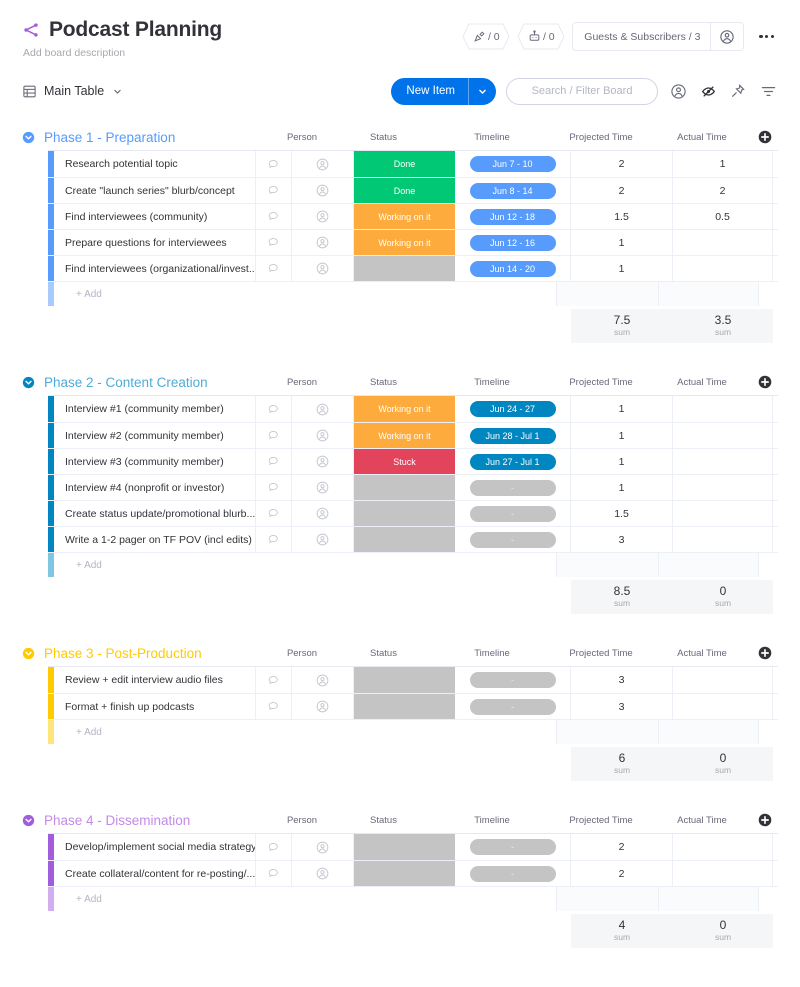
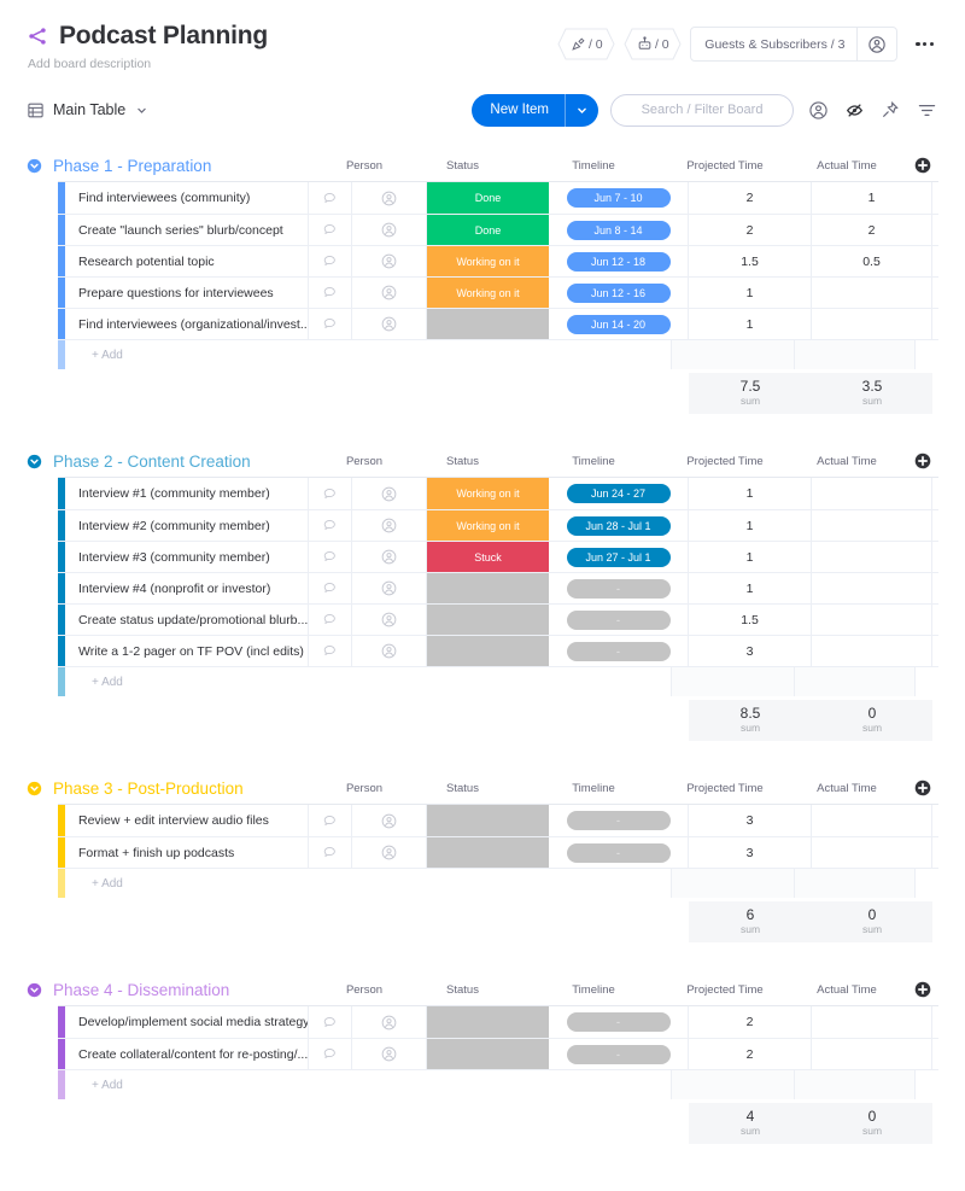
  Podcast Planning
  Add board description
  / 0
  / 0
  Guests & Subscribers / 3
  Main Table
  New Item
  Search / Filter Board
  Phase 1 - Preparation
  Person
  Status
  Timeline
  Projected Time
  Actual Time
- Research potential topic
+ Find interviewees (community)
  Done
  Jun 7 - 10
  2
  1
  Create "launch series" blurb/concept
  Done
  Jun 8 - 14
  2
  2
- Find interviewees (community)
+ Research potential topic
  Working on it
  Jun 12 - 18
  1.5
  0.5
  Prepare questions for interviewees
  Working on it
  Jun 12 - 16
  1
  Find interviewees (organizational/invest..
  Jun 14 - 20
  1
  + Add
  7.5
  sum
  3.5
  sum
  Phase 2 - Content Creation
  Person
  Status
  Timeline
  Projected Time
  Actual Time
  Interview #1 (community member)
  Working on it
  Jun 24 - 27
  1
  Interview #2 (community member)
  Working on it
  Jun 28 - Jul 1
  1
  Interview #3 (community member)
  Stuck
  Jun 27 - Jul 1
  1
  Interview #4 (nonprofit or investor)
  -
  1
  Create status update/promotional blurb...
  -
  1.5
  Write a 1-2 pager on TF POV (incl edits)
  -
  3
  + Add
  8.5
  sum
  0
  sum
  Phase 3 - Post-Production
  Person
  Status
  Timeline
  Projected Time
  Actual Time
  Review + edit interview audio files
  -
  3
  Format + finish up podcasts
  -
  3
  + Add
  6
  sum
  0
  sum
  Phase 4 - Dissemination
  Person
  Status
  Timeline
  Projected Time
  Actual Time
  Develop/implement social media strategy
  -
  2
  Create collateral/content for re-posting/...
  -
  2
  + Add
  4
  sum
  0
  sum
